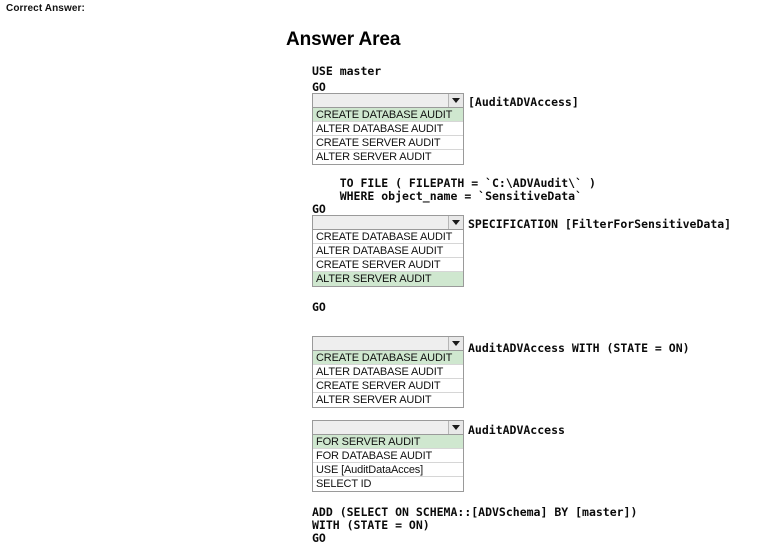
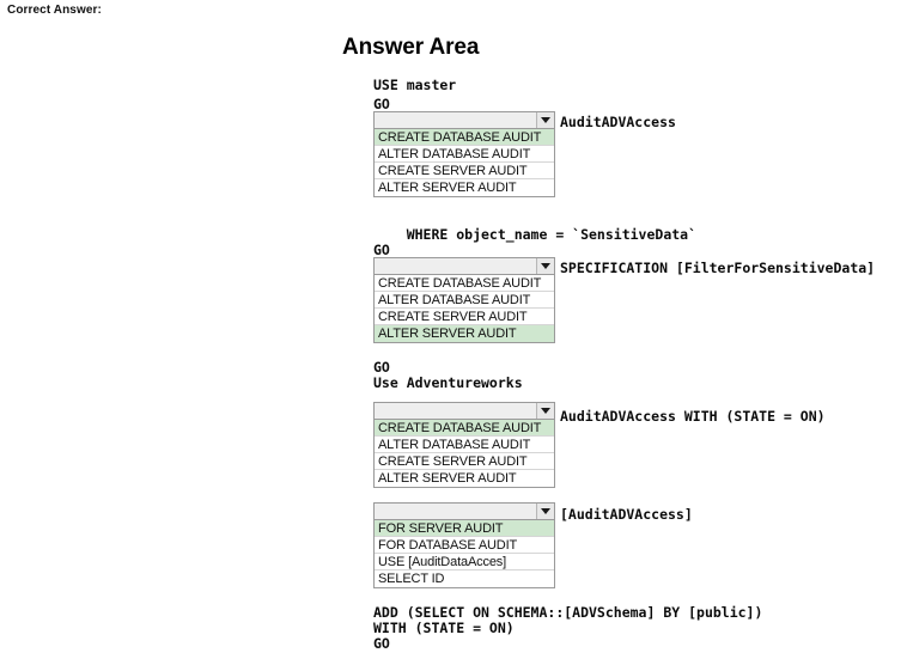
  Correct Answer:
  Answer Area
  USE master
  GO
  CREATE DATABASE AUDIT
  ALTER DATABASE AUDIT
  CREATE SERVER AUDIT
  ALTER SERVER AUDIT
- [AuditADVAccess]
+ AuditADVAccess
- TO FILE ( FILEPATH = `C:\ADVAudit\` )
  WHERE object_name = `SensitiveData`
  GO
  CREATE DATABASE AUDIT
  ALTER DATABASE AUDIT
  CREATE SERVER AUDIT
  ALTER SERVER AUDIT
  SPECIFICATION [FilterForSensitiveData]
  GO
+ Use Adventureworks
  CREATE DATABASE AUDIT
  ALTER DATABASE AUDIT
  CREATE SERVER AUDIT
  ALTER SERVER AUDIT
  AuditADVAccess WITH (STATE = ON)
  FOR SERVER AUDIT
  FOR DATABASE AUDIT
  USE [AuditDataAcces]
  SELECT ID
- AuditADVAccess
+ [AuditADVAccess]
- ADD (SELECT ON SCHEMA::[ADVSchema] BY [master])
+ ADD (SELECT ON SCHEMA::[ADVSchema] BY [public])
  WITH (STATE = ON)
  GO
